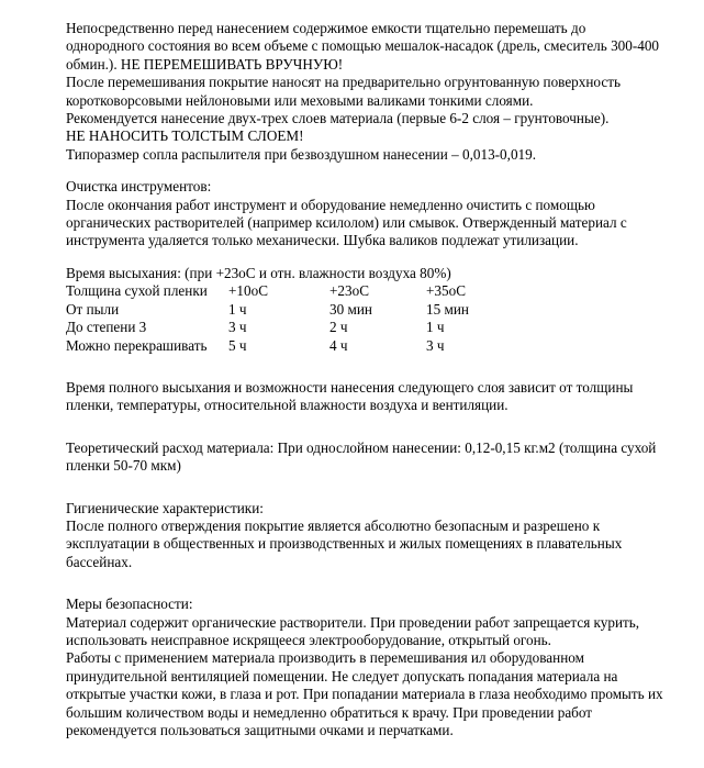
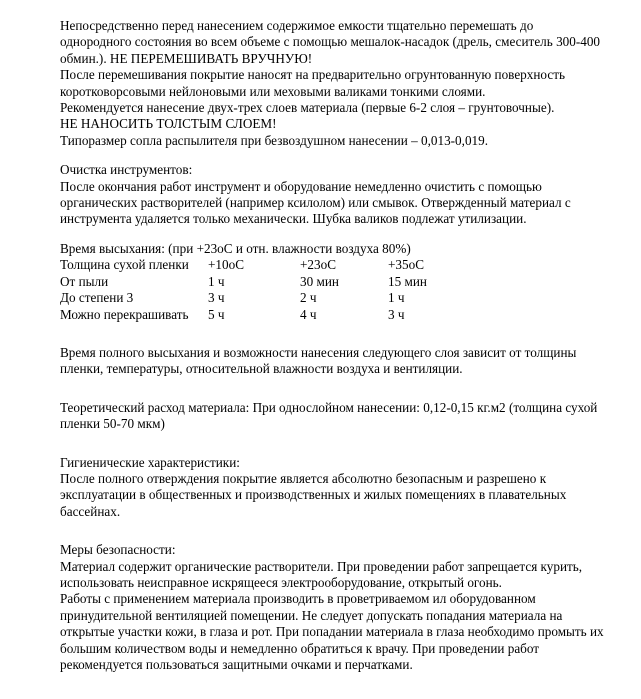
  Непосредственно перед нанесением содержимое емкости тщательно перемешать до однородного состояния во всем объеме с помощью мешалок-насадок (дрель, смеситель 300-400 обмин.). НЕ ПЕРЕМЕШИВАТЬ ВРУЧНУЮ!
  После перемешивания покрытие наносят на предварительно огрунтованную поверхность коротковорсовыми нейлоновыми или меховыми валиками тонкими слоями.
  Рекомендуется нанесение двух-трех слоев материала (первые 6-2 слоя – грунтовочные).
  НЕ НАНОСИТЬ ТОЛСТЫМ СЛОЕМ!
  Типоразмер сопла распылителя при безвоздушном нанесении – 0,013-0,019.
  Очистка инструментов:
  После окончания работ инструмент и оборудование немедленно очистить с помощью органических растворителей (например ксилолом) или смывок. Отвержденный материал с инструмента удаляется только механически. Шубка валиков подлежат утилизации.
  Время высыхания: (при +23оС и отн. влажности воздуха 80%)
  Толщина сухой пленки	+10оС	+23оС	+35оС
  От пыли	1 ч	30 мин	15 мин
  До степени 3	3 ч	2 ч	1 ч
  Можно перекрашивать	5 ч	4 ч	3 ч
  Время полного высыхания и возможности нанесения следующего слоя зависит от толщины пленки, температуры, относительной влажности воздуха и вентиляции.
  Теоретический расход материала: При однослойном нанесении: 0,12-0,15 кг.м2 (толщина сухой пленки 50-70 мкм)
  Гигиенические характеристики:
  После полного отверждения покрытие является абсолютно безопасным и разрешено к эксплуатации в общественных и производственных и жилых помещениях в плавательных бассейнах.
  Меры безопасности:
  Материал содержит органические растворители. При проведении работ запрещается курить, использовать неисправное искрящееся электрооборудование, открытый огонь.
- Работы с применением материала производить в перемешивания ил оборудованном принудительной вентиляцией помещении. Не следует допускать попадания материала на открытые участки кожи, в глаза и рот. При попадании материала в глаза необходимо промыть их большим количеством воды и немедленно обратиться к врачу. При проведении работ рекомендуется пользоваться защитными очками и перчатками.
+ Работы с применением материала производить в проветриваемом ил оборудованном принудительной вентиляцией помещении. Не следует допускать попадания материала на открытые участки кожи, в глаза и рот. При попадании материала в глаза необходимо промыть их большим количеством воды и немедленно обратиться к врачу. При проведении работ рекомендуется пользоваться защитными очками и перчатками.
